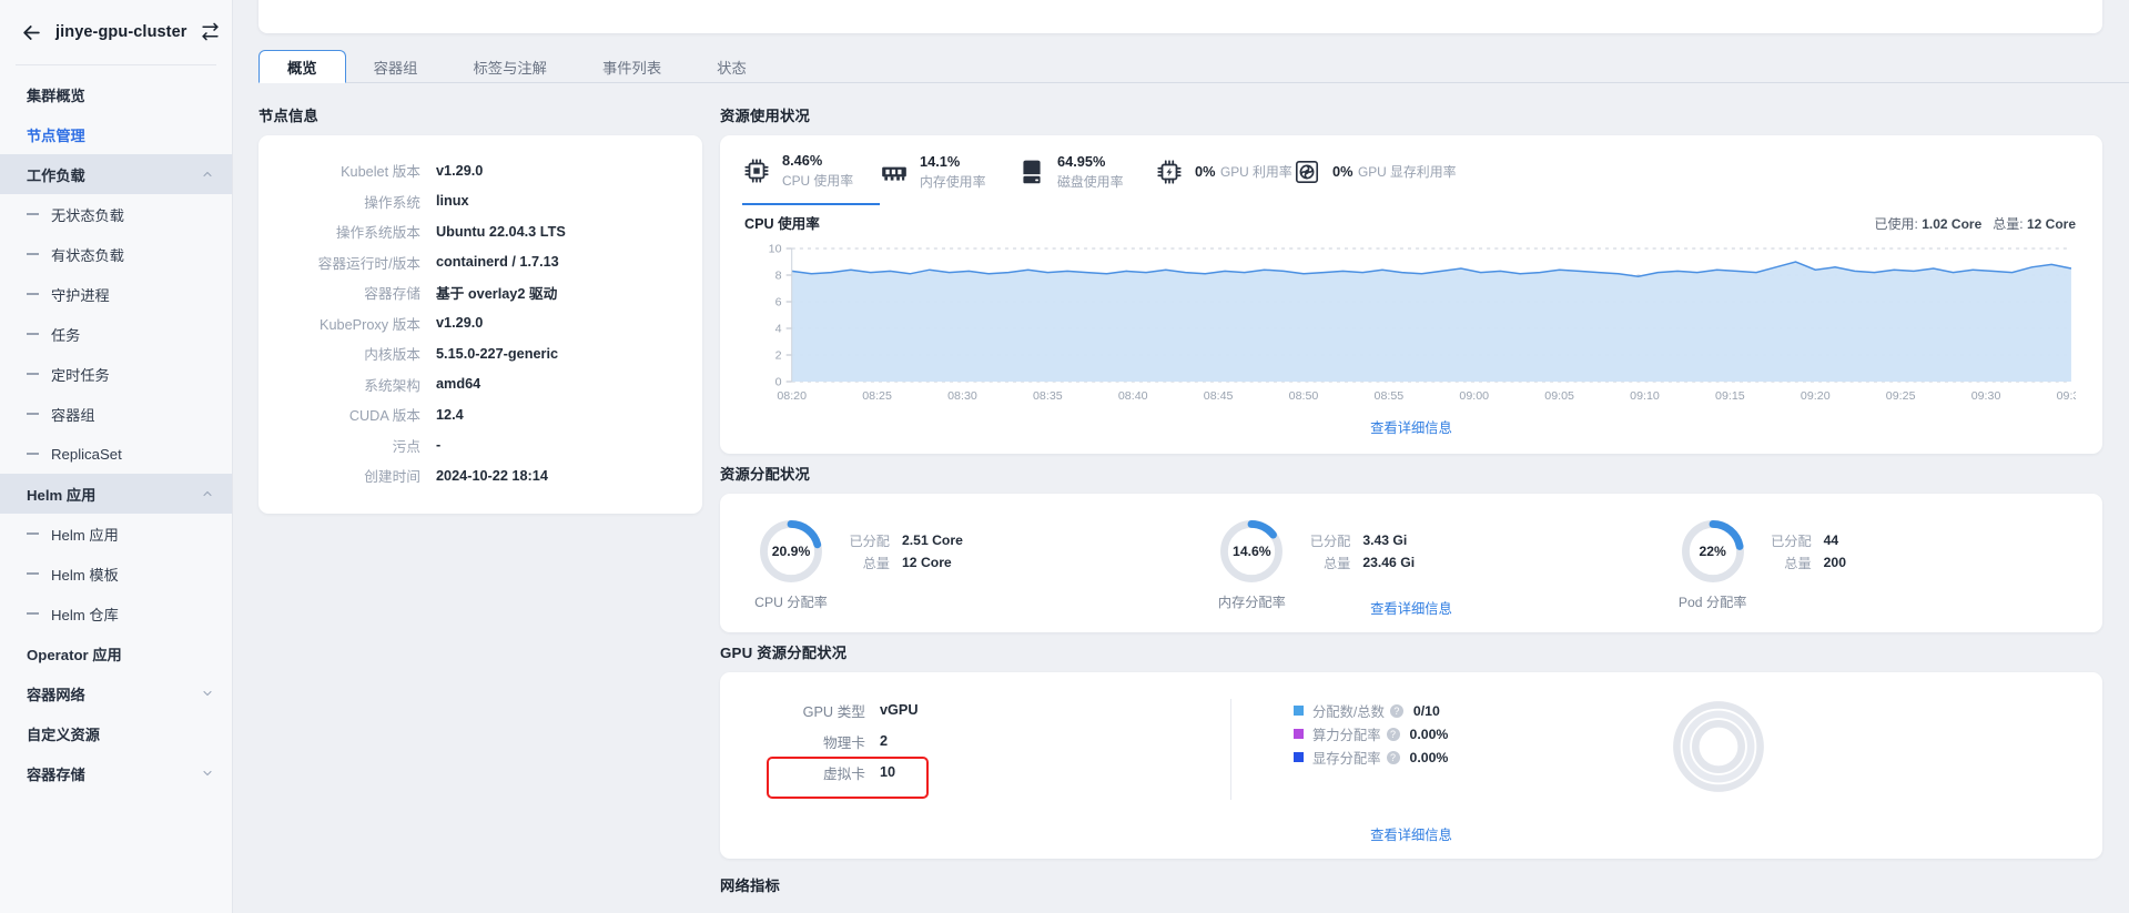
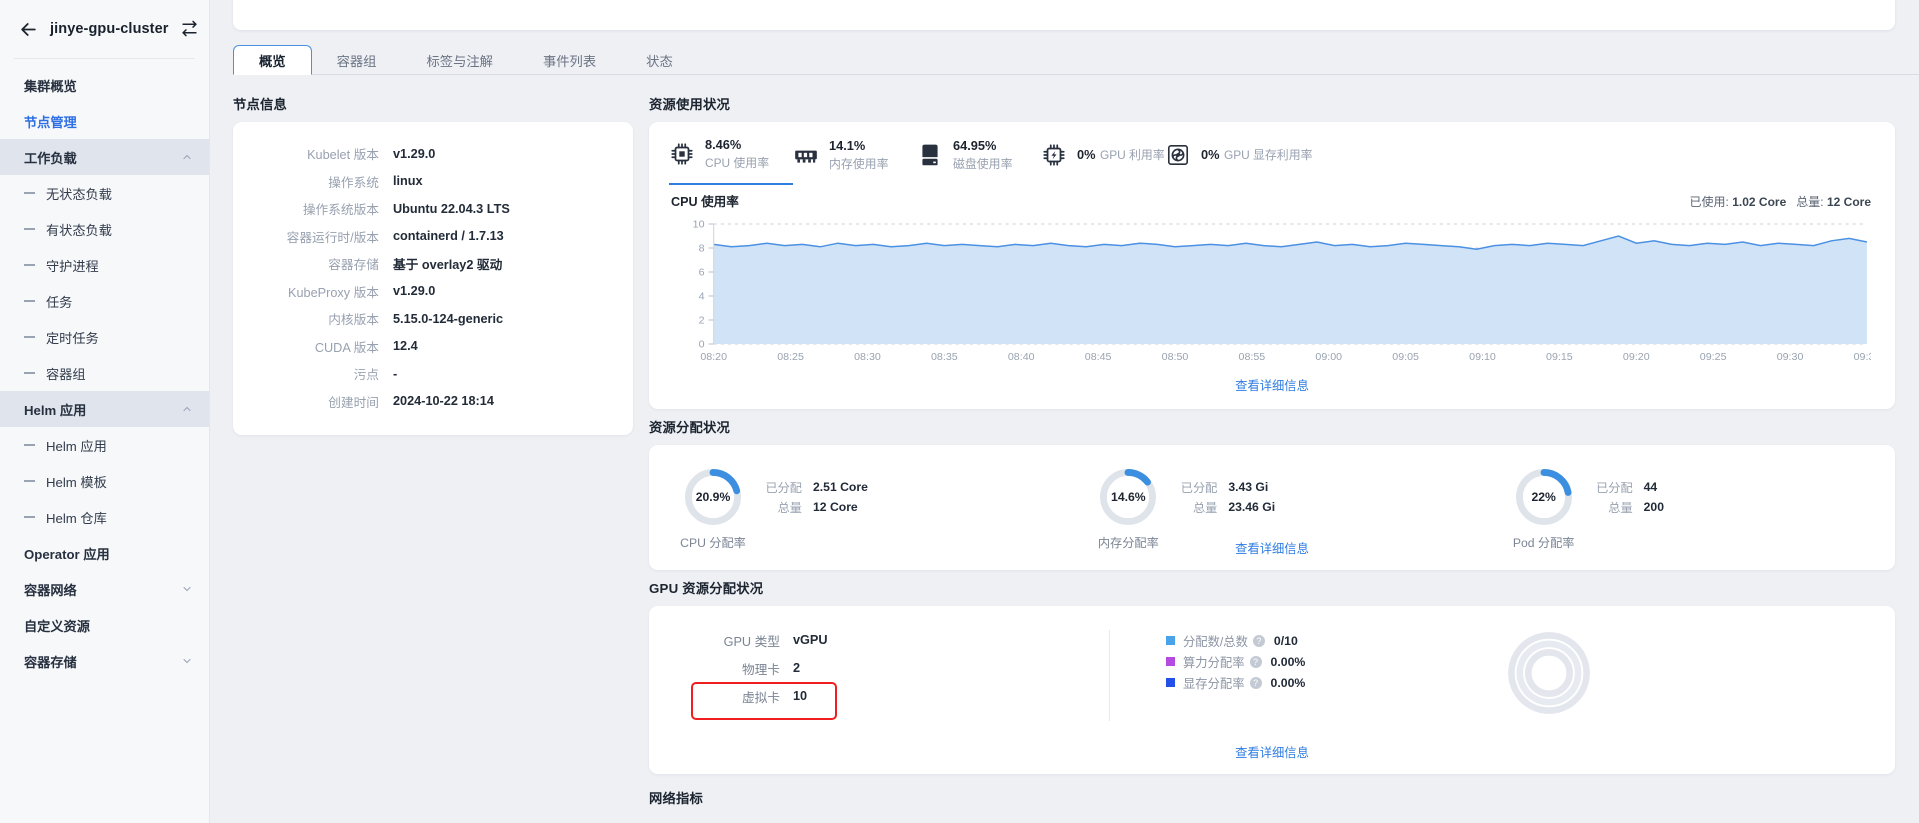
  jinye-gpu-cluster
  集群概览
  节点管理
  工作负载
  无状态负载
  有状态负载
  守护进程
  任务
  定时任务
  容器组
- ReplicaSet
  Helm 应用
  Helm 应用
  Helm 模板
  Helm 仓库
  Operator 应用
  容器网络
  自定义资源
  容器存储
  概览
  容器组
  标签与注解
  事件列表
  状态
  节点信息
  Kubelet 版本
  v1.29.0
  操作系统
  linux
  操作系统版本
  Ubuntu 22.04.3 LTS
  容器运行时/版本
  containerd / 1.7.13
  容器存储
  基于 overlay2 驱动
  KubeProxy 版本
  v1.29.0
  内核版本
- 5.15.0-227-generic
+ 5.15.0-124-generic
- 系统架构
- amd64
  CUDA 版本
  12.4
  污点
  -
  创建时间
  2024-10-22 18:14
  资源使用状况
  8.46% CPU 使用率
  14.1% 内存使用率
  64.95% 磁盘使用率
  0% GPU 利用率
  0% GPU 显存利用率
  CPU 使用率
  已使用: 1.02 Core 总量: 12 Core
  0
  2
  4
  6
  8
  10
  08:20
  08:25
  08:30
  08:35
  08:40
  08:45
  08:50
  08:55
  09:00
  09:05
  09:10
  09:15
  09:20
  09:25
  09:30
  查看详细信息
  资源分配状况
  20.9%
  CPU 分配率
  已分配
  2.51 Core
  总量
  12 Core
  14.6%
  内存分配率
  已分配
  3.43 Gi
  总量
  23.46 Gi
  22%
  Pod 分配率
  已分配
  44
  总量
  200
  查看详细信息
  GPU 资源分配状况
  GPU 类型
  vGPU
  物理卡
  2
  虚拟卡
  10
  分配数/总数
  ?
  0/10
  算力分配率
  ?
  0.00%
  显存分配率
  ?
  0.00%
  查看详细信息
  网络指标
